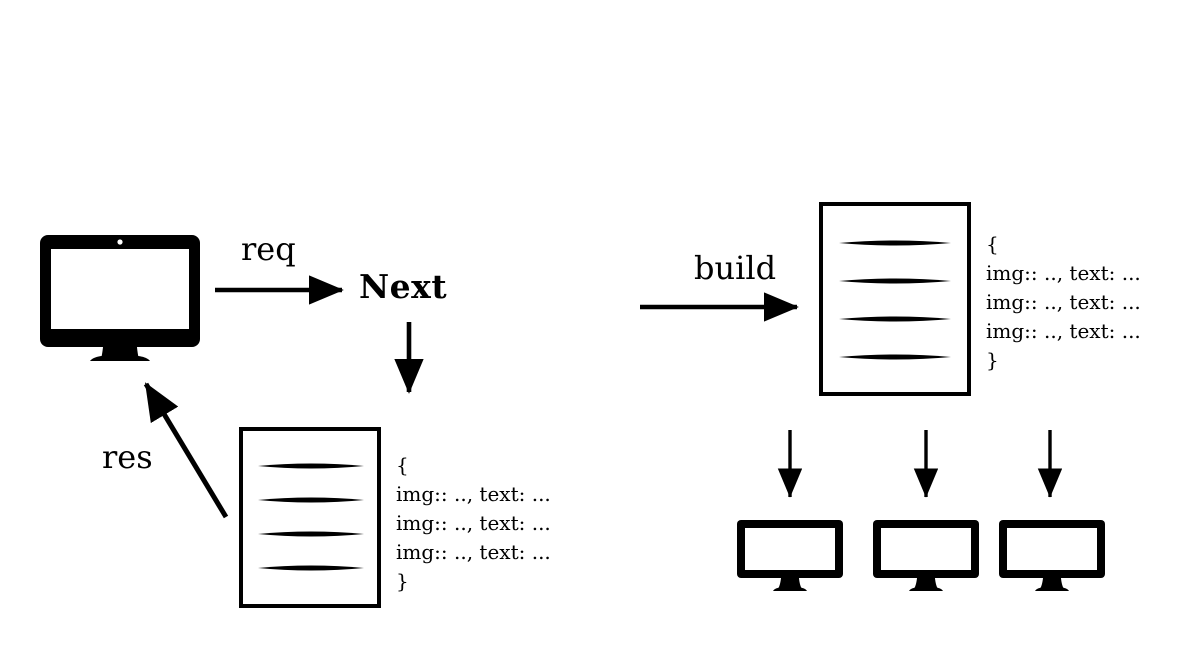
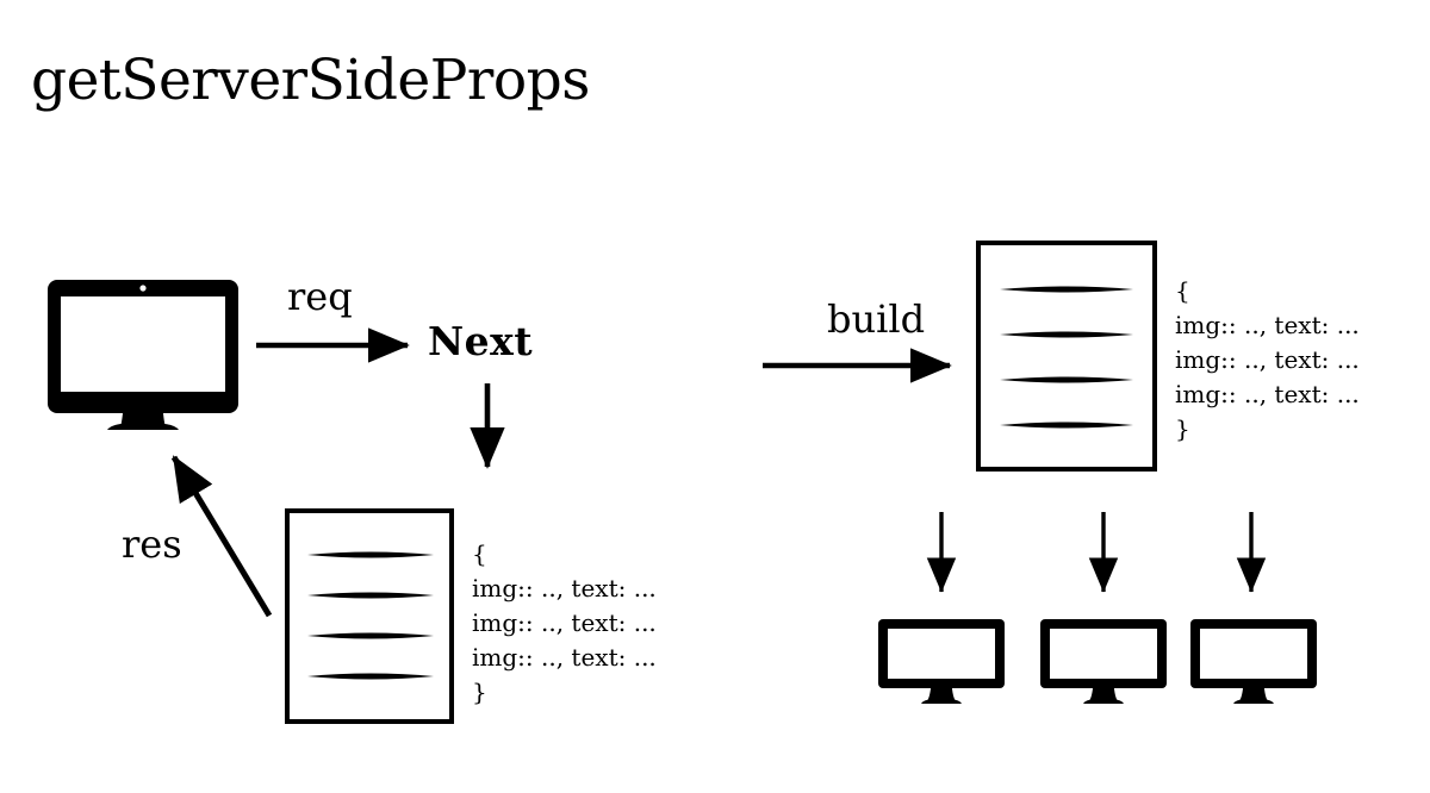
+ getServerSideProps
  req
  res
  Next
  build
  {
  img:: .., text: ...
  img:: .., text: ...
  img:: .., text: ...
  }
  {
  img:: .., text: ...
  img:: .., text: ...
  img:: .., text: ...
  }
